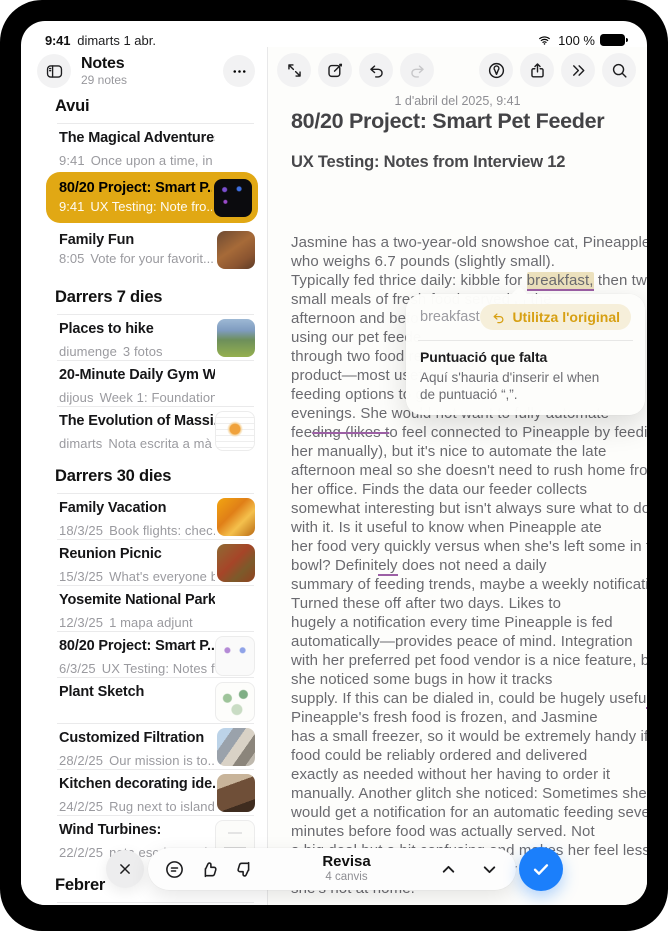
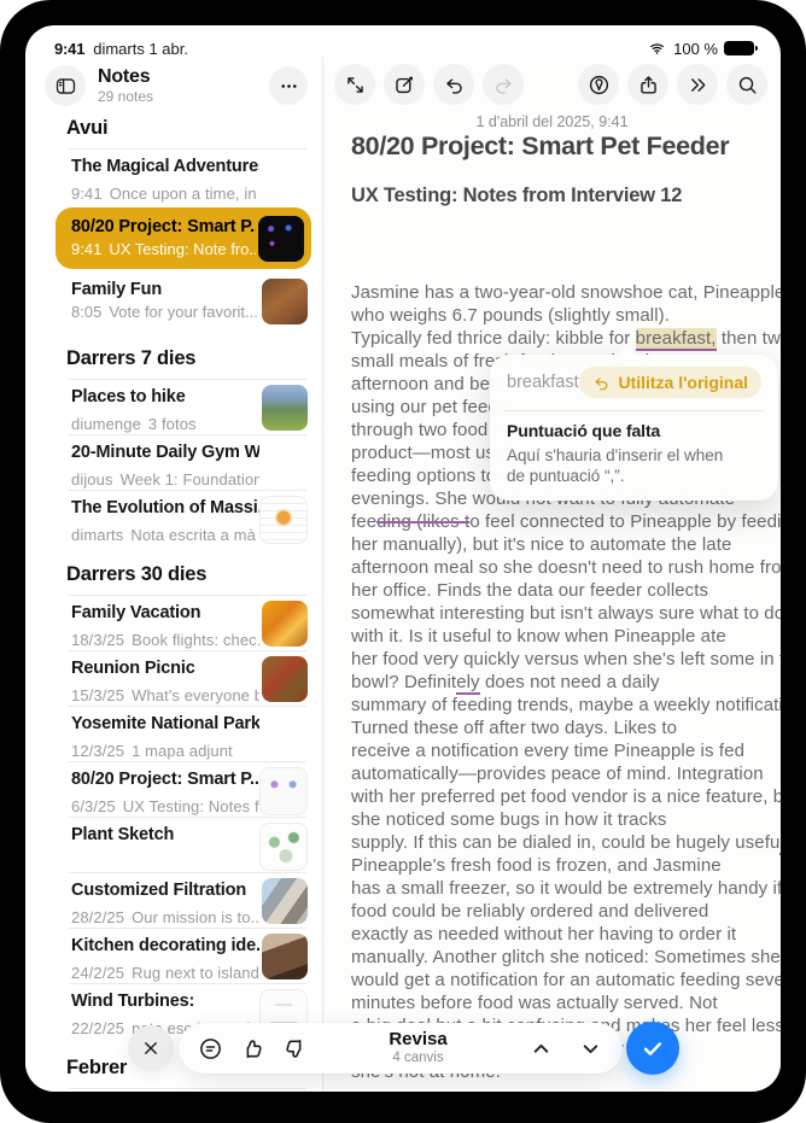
  9:41
  dimarts 1 abr.
  100 %
  Notes
  29 notes
  Avui
  The Magical Adventure
  80/20 Project: Smart P.
  9:41 UX Testing: Note fro..
  Family Fun
  8:05 Vote for your favorit...
  Darrers 7 dies
  Places to hike
  diumenge 3 fotos
  20-Minute Daily Gym W
  dijous Week 1: Foundation
  The Evolution of Massi
  dimarts Nota escrita a mà
  Darrers 30 dies
  Family Vacation
  18/3/25 Book flights: chec.
  Reunion Picnic
  15/3/25 What's everyone b
  Yosemite National Park
  12/3/25 1 mapa adjunt
  80/20 Project: Smart P..
  6/3/25 UX Testing: Notes f
  Plant Sketch
  Customized Filtration
  28/2/25 Our mission is to..
  Kitchen decorating ide.
  24/2/25 Rug next to island
  Wind Turbines:
  Febrer
  1 d'abril del 2025, 9:41
  80/20 Project: Smart Pet Feeder
  UX Testing: Notes from Interview 12
  Jasmine has a two-year-old snowshoe cat, Pineapple
  who weighs 6.7 pounds (slightly small).
  Typically fed thrice daily: kibble for breakfast, then tw
  afternoon and be
  using our pet fee
  through two food
  product—most u
  feeding options t
  feeding (likes to feel connected to Pineapple by feedi
  her manually), but it's nice to automate the late
  afternoon meal so she doesn't need to rush home fro
  her office. Finds the data our feeder collects
  somewhat interesting but isn't always sure what to do
  with it. Is it useful to know when Pineapple ate
  her food very quickly versus when she's left some in
  bowl? Definitely does not need a daily
  summary of feeding trends, maybe a weekly notificat
  Turned these off after two days. Likes to
- hugely a notification every time Pineapple is fed
+ receive a notification every time Pineapple is fed
  automatically—provides peace of mind. Integration
  with her preferred pet food vendor is a nice feature, b
  she noticed some bugs in how it tracks
  supply. If this can be dialed in, could be hugely usefu
  Pineapple's fresh food is frozen, and Jasmine
  has a small freezer, so it would be extremely handy if
  food could be reliably ordered and delivered
  exactly as needed without her having to order it
  manually. Another glitch she noticed: Sometimes she
  would get a notification for an automatic feeding seve
  minutes before food was actually served. Not
  breakfast
  Utilitza l'original
  Puntuació que falta
  Aquí s'hauria d'inserir el when
  de puntuació “,”.
  Revisa
  4 canvis
